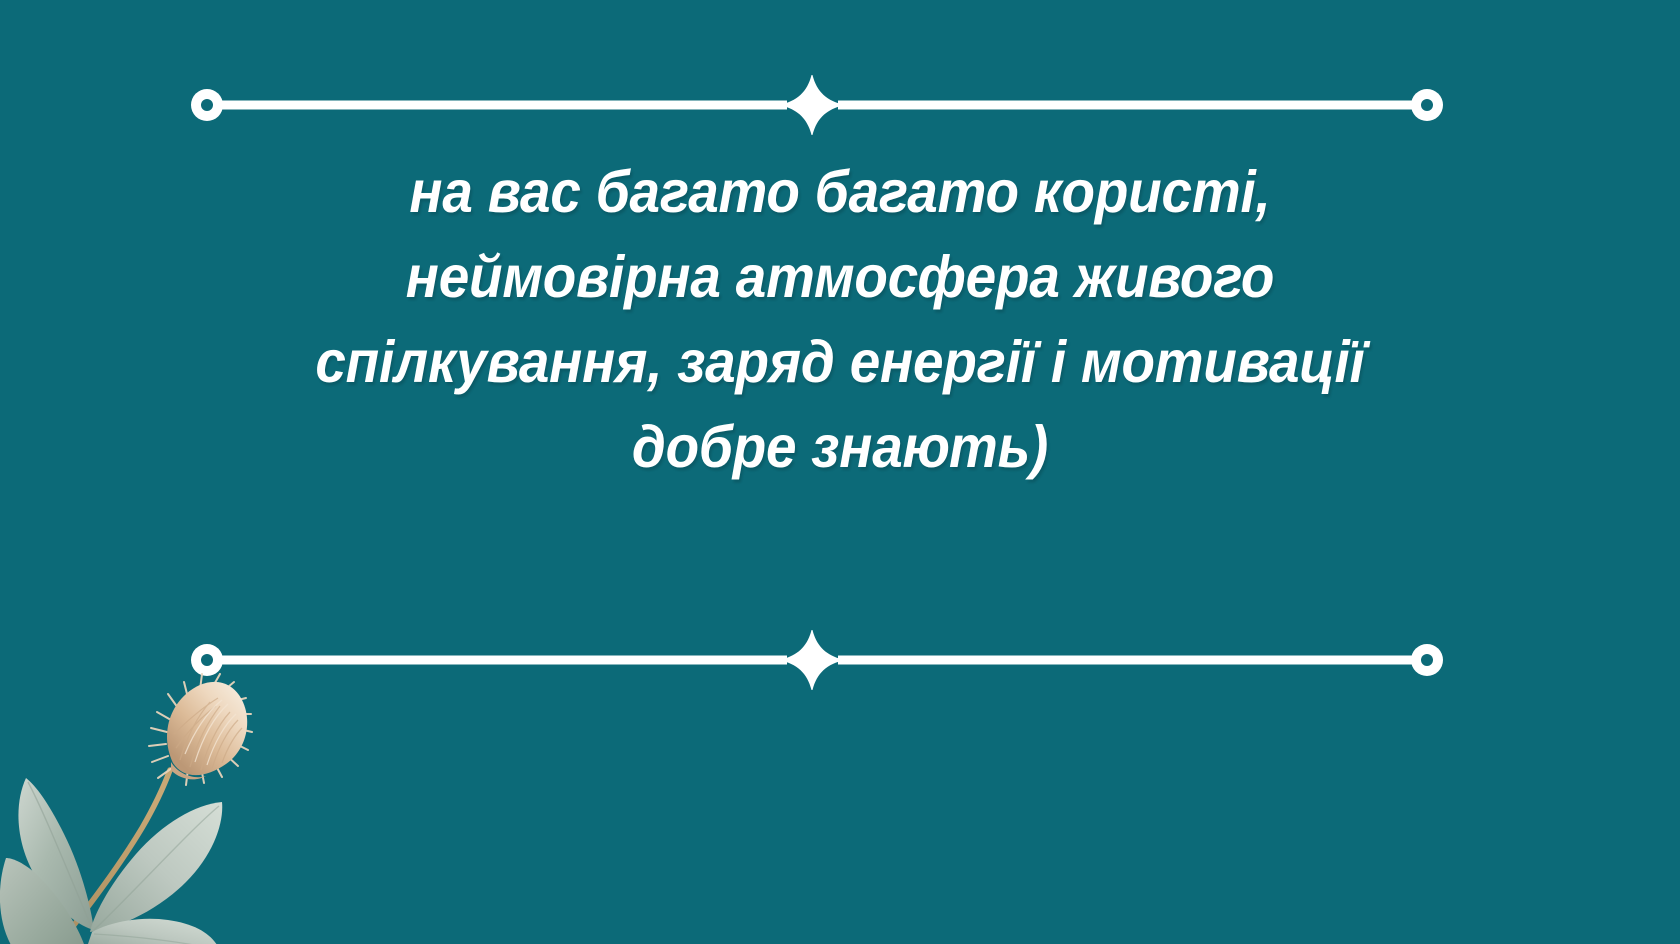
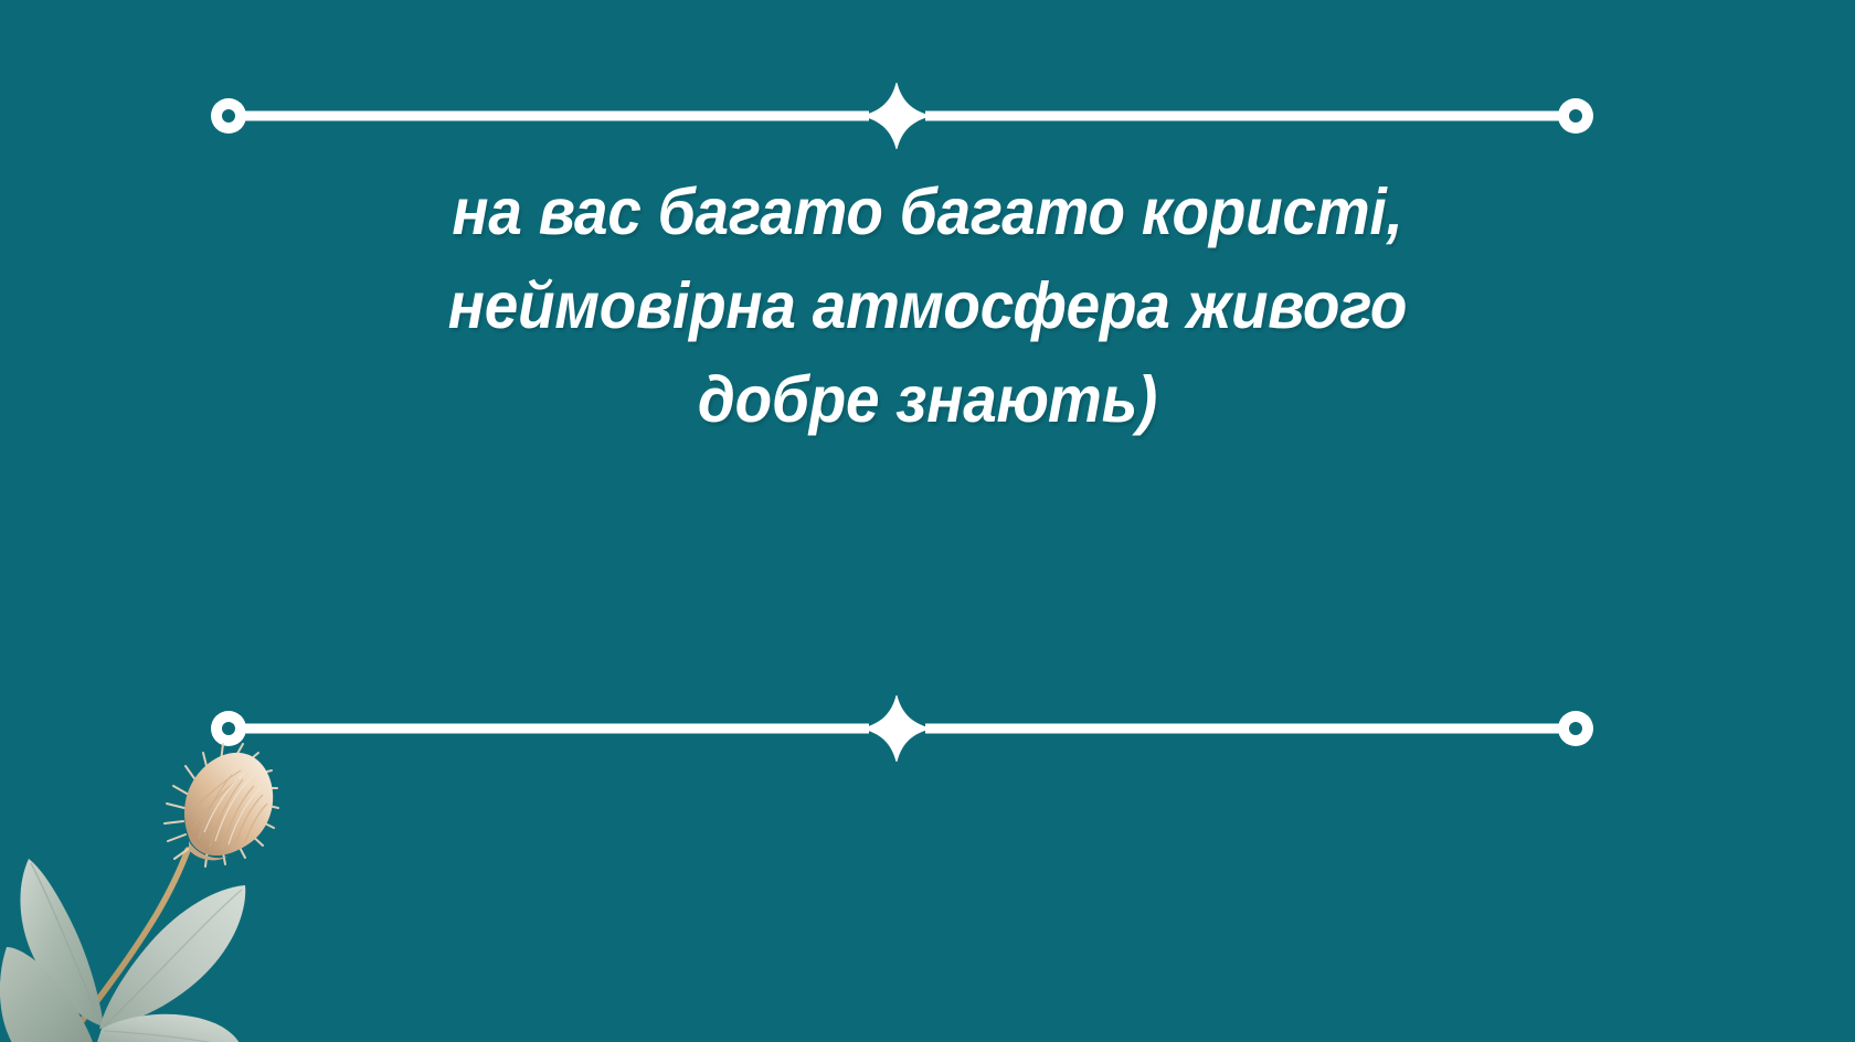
  на вас багато багато користі,
  неймовірна атмосфера живого
- спілкування, заряд енергії і мотивації
  добре знають)
